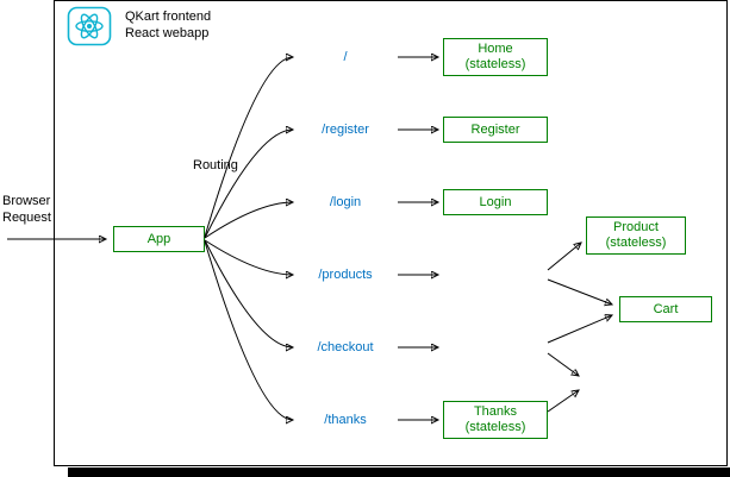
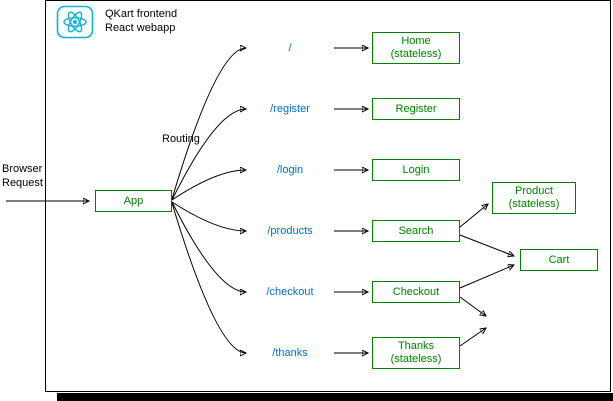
  QKart frontend
  React webapp
  Browser
  Request
  Routing
  App
  /
  /register
  /login
  /products
  /checkout
  /thanks
  Home
  (stateless)
  Register
  Login
+ Search
+ Checkout
  Thanks
  (stateless)
  Product
  (stateless)
  Cart
